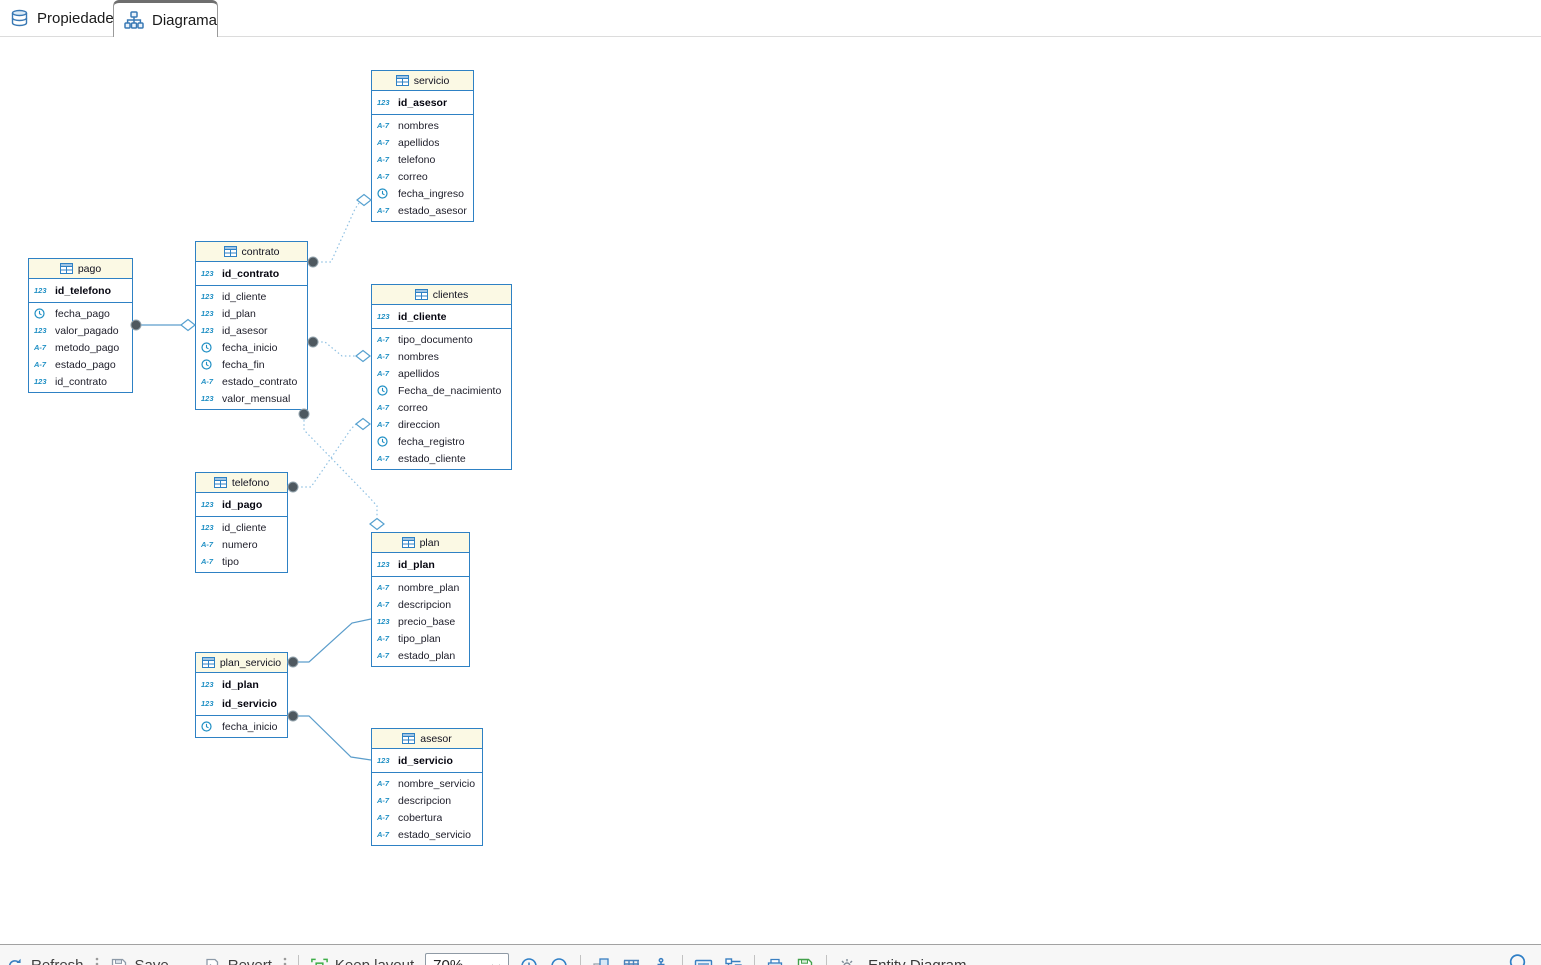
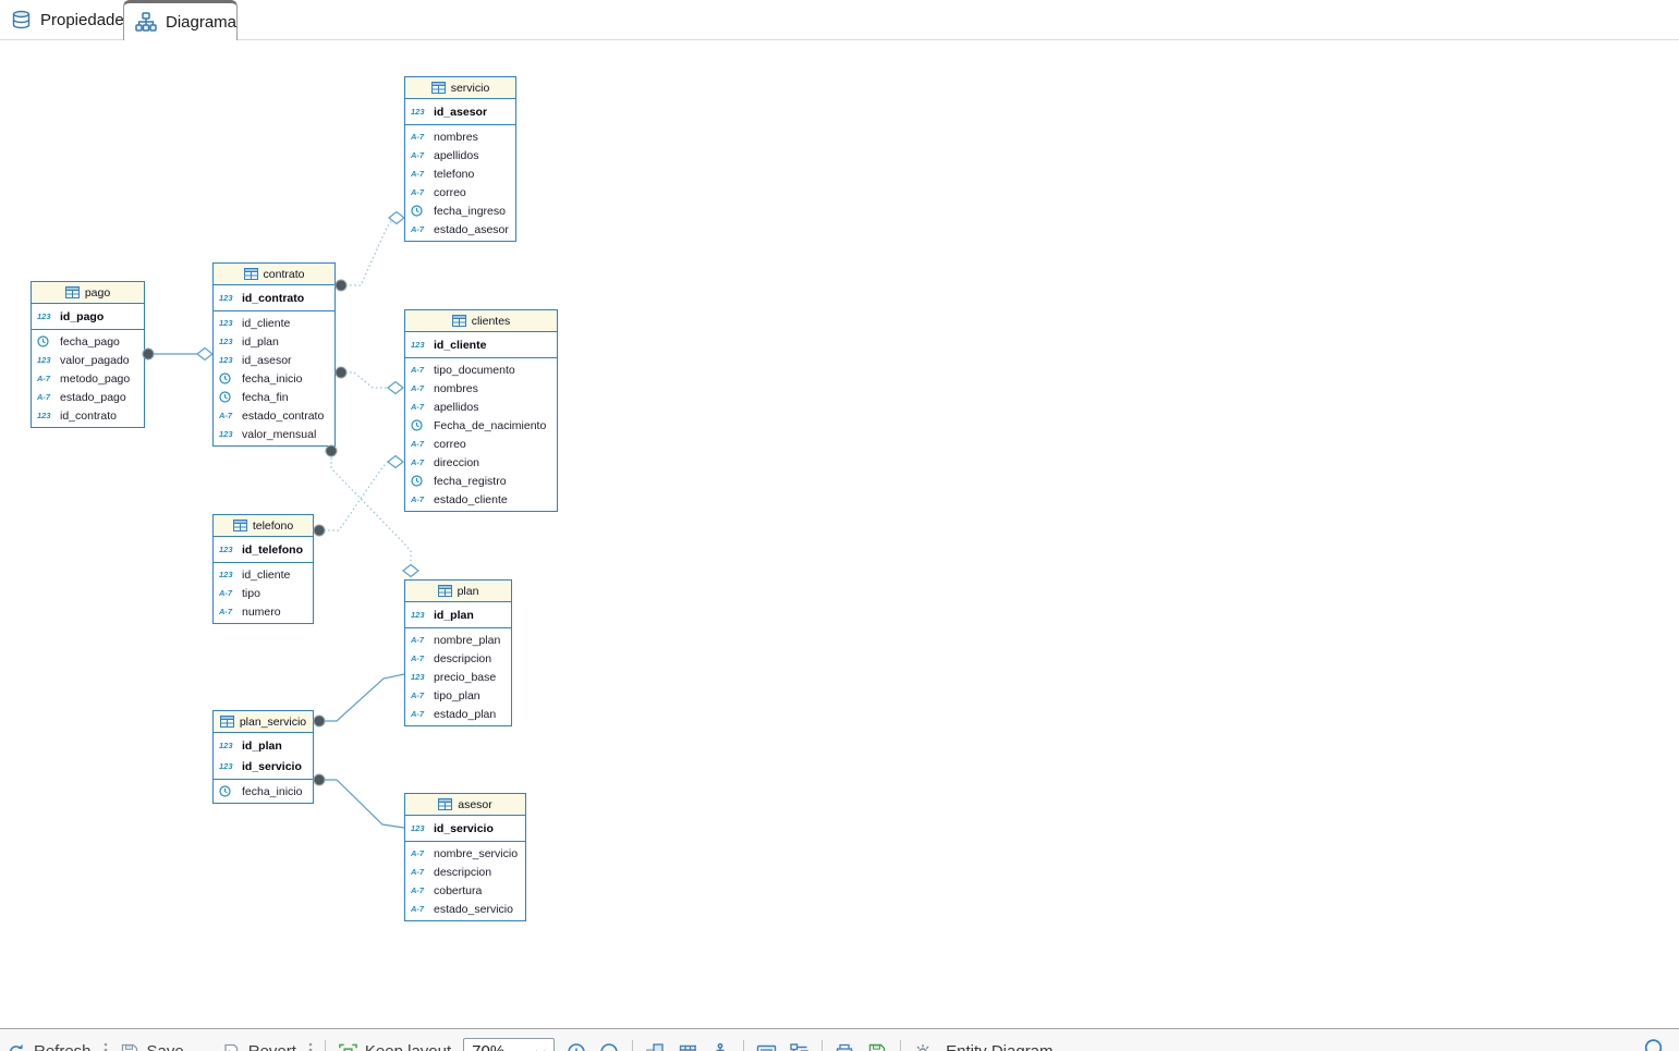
  Propiedade
  Diagrama
  servicio
  123
  id_asesor
  A-7
  nombres
  A-7
  apellidos
  A-7
  telefono
  A-7
  correo
  fecha_ingreso
  A-7
  estado_asesor
  pago
  123
- id_telefono
+ id_pago
  fecha_pago
  123
  valor_pagado
  A-7
  metodo_pago
  A-7
  estado_pago
  123
  id_contrato
  contrato
  123
  id_contrato
  123
  id_cliente
  123
  id_plan
  123
  id_asesor
  fecha_inicio
  fecha_fin
  A-7
  estado_contrato
  123
  valor_mensual
  clientes
  123
  id_cliente
  A-7
  tipo_documento
  A-7
  nombres
  A-7
  apellidos
  Fecha_de_nacimiento
  A-7
  correo
  A-7
  direccion
  fecha_registro
  A-7
  estado_cliente
  telefono
  123
- id_pago
+ id_telefono
  123
  id_cliente
  A-7
- numero
+ tipo
  A-7
- tipo
+ numero
  plan
  123
  id_plan
  A-7
  nombre_plan
  A-7
  descripcion
  123
  precio_base
  A-7
  tipo_plan
  A-7
  estado_plan
  plan_servicio
  123
  id_plan
  123
  id_servicio
  fecha_inicio
  asesor
  123
  id_servicio
  A-7
  nombre_servicio
  A-7
  descripcion
  A-7
  cobertura
  A-7
  estado_servicio
